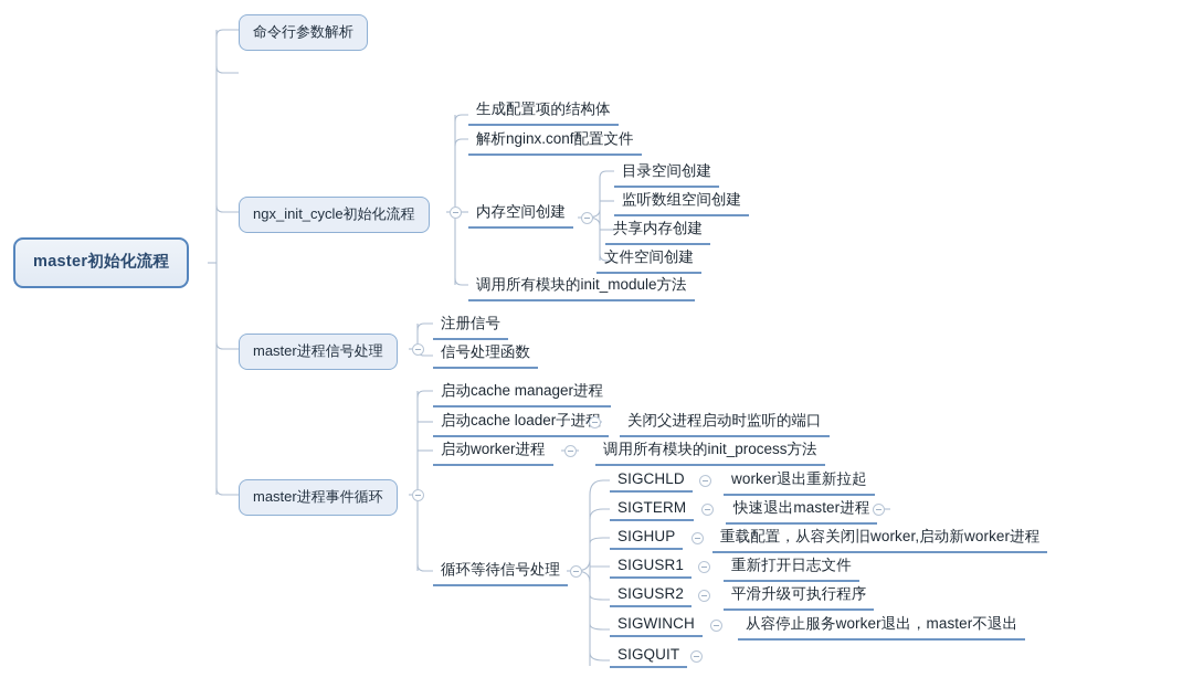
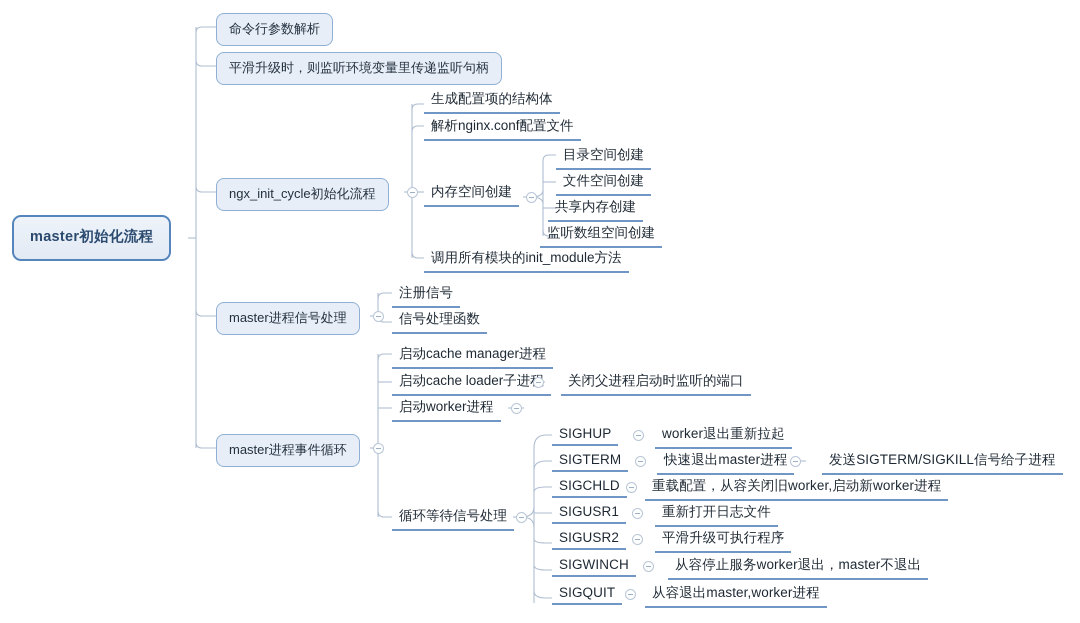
  master初始化流程
  命令行参数解析
+ 平滑升级时，则监听环境变量里传递监听句柄
  ngx_init_cycle初始化流程
  master进程信号处理
  master进程事件循环
  生成配置项的结构体
  解析nginx.conf配置文件
  内存空间创建
  调用所有模块的init_module方法
  目录空间创建
- 监听数组空间创建
+ 文件空间创建
  共享内存创建
- 文件空间创建
+ 监听数组空间创建
  注册信号
  信号处理函数
  启动cache manager进程
  启动cache loader子进
  关闭父进程启动时监听的端口
  启动worker进程
- 调用所有模块的init_process方法
  循环等待信号处理
- SIGCHLD
+ SIGHUP
  worker退出重新拉起
  SIGTERM
  快速退出master进程
+ 发送SIGTERM/SIGKILL信号给子进程
- SIGHUP
+ SIGCHLD
  重载配置，从容关闭旧worker,启动新worker进程
  SIGUSR1
  重新打开日志文件
  SIGUSR2
  平滑升级可执行程序
  SIGWINCH
  从容停止服务worker退出，master不退出
  SIGQUIT
+ 从容退出master,worker进程
